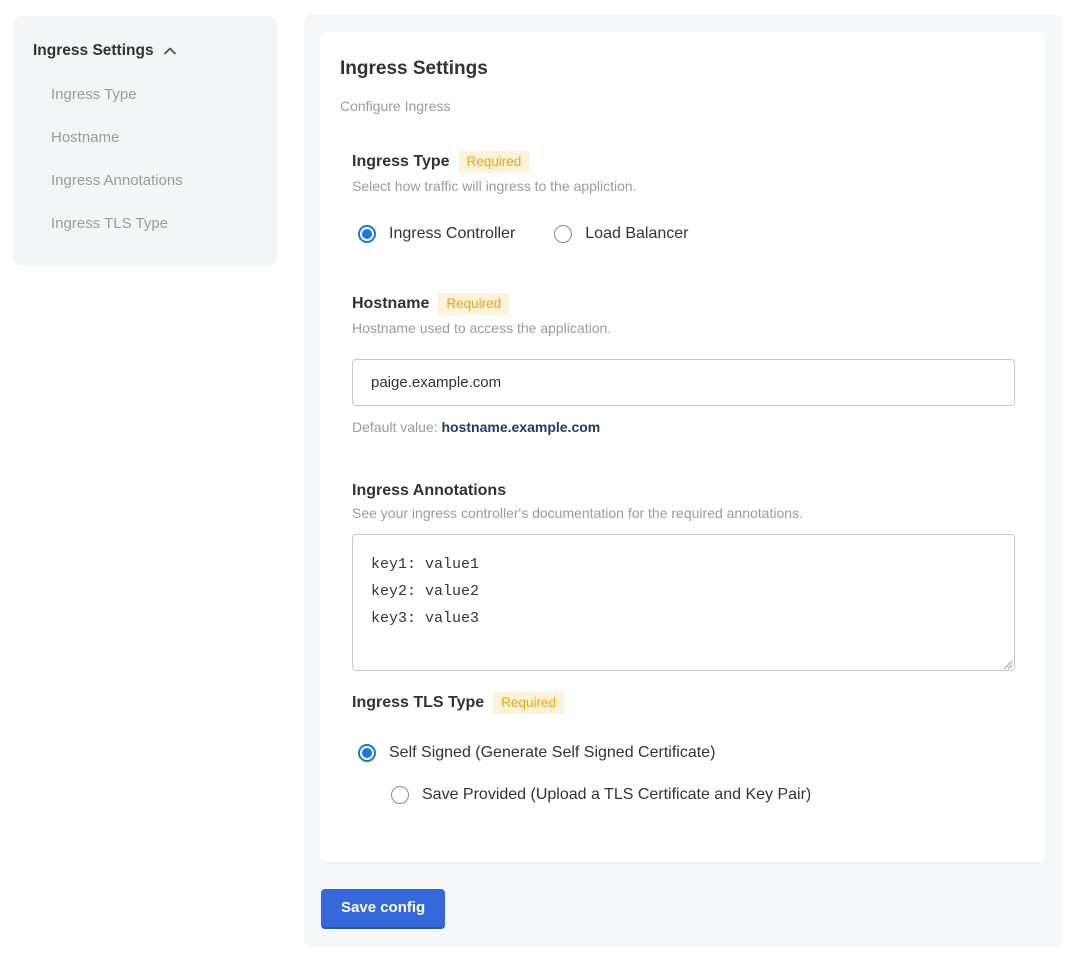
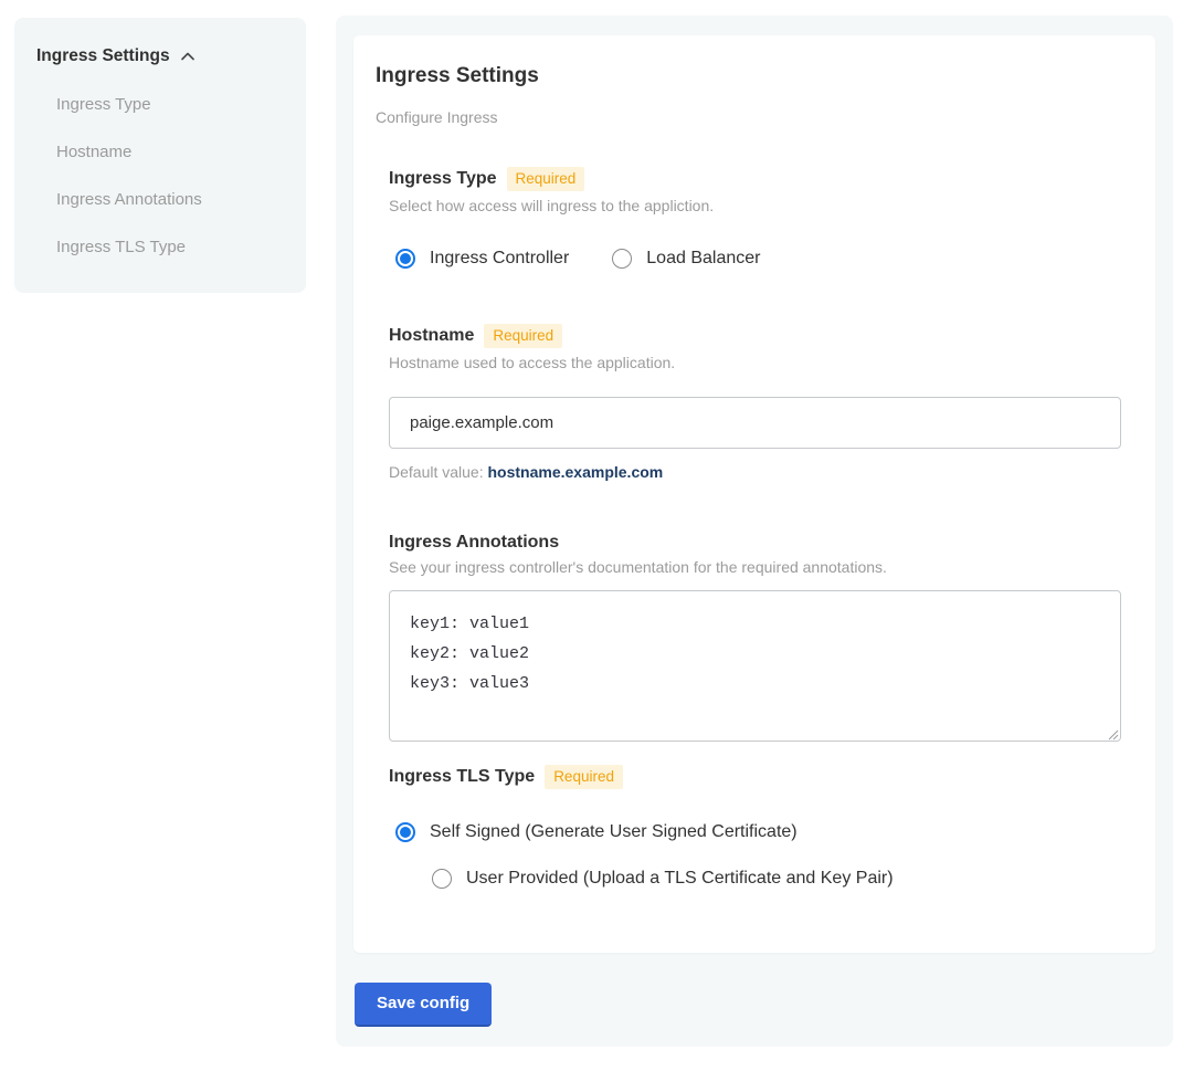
  Ingress Settings
  Ingress Type
  Hostname
  Ingress Annotations
  Ingress TLS Type
  Ingress Settings
  Configure Ingress
  Ingress Type
  Required
- Select how traffic will ingress to the appliction.
+ Select how access will ingress to the appliction.
  Ingress Controller
  Load Balancer
  Hostname
  Required
  Hostname used to access the application.
  paige.example.com
  Default value: hostname.example.com
  Ingress Annotations
  See your ingress controller's documentation for the required annotations.
  key1: value1
  key2: value2
  key3: value3
  Ingress TLS Type
  Required
- Self Signed (Generate Self Signed Certificate)
+ Self Signed (Generate User Signed Certificate)
- Save Provided (Upload a TLS Certificate and Key Pair)
+ User Provided (Upload a TLS Certificate and Key Pair)
  Save config
